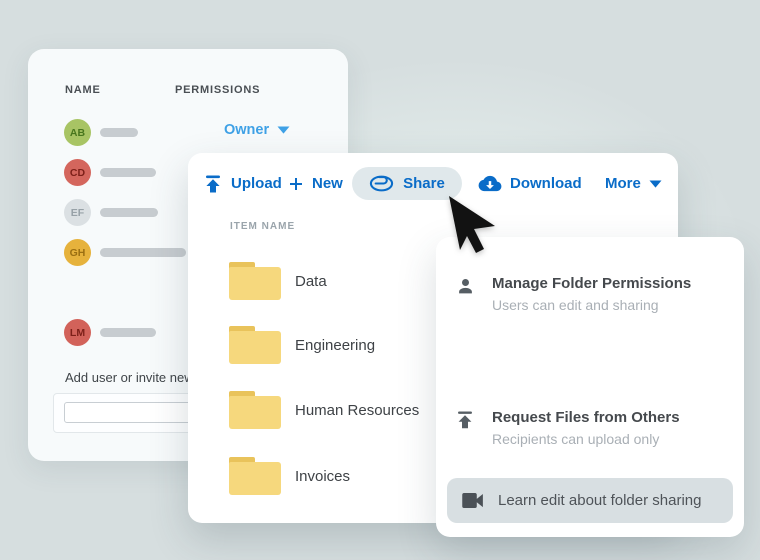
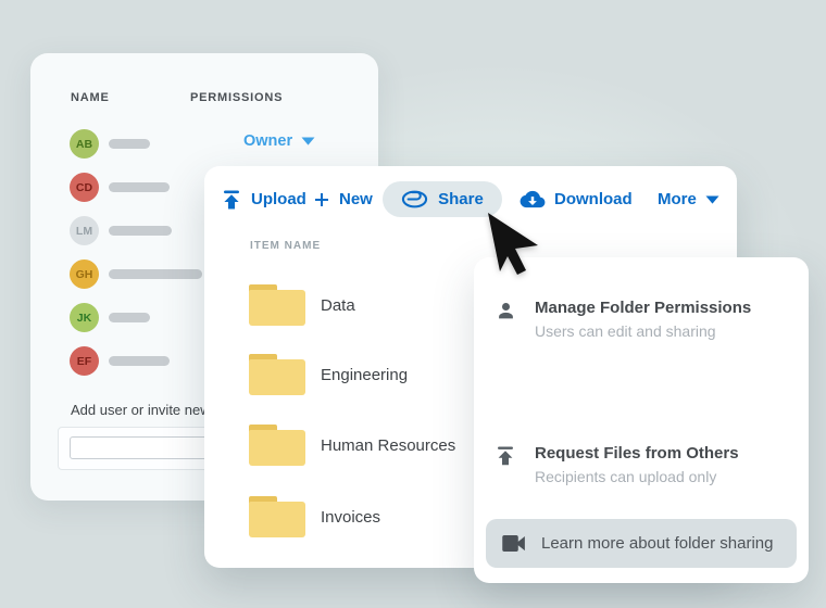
  NAME
  PERMISSIONS
  Owner
  AB
  CD
- EF
+ LM
  GH
+ JK
- LM
+ EF
  Add user or invite ne
  Upload
  New
  Share
  Download
  More
  ITEM NAME
  Data
  Engineering
  Human Resources
  Invoices
  Manage Folder Permissions
  Users can edit and sharing
  Request Files from Others
  Recipients can upload only
- Learn edit about folder sharing
+ Learn more about folder sharing
